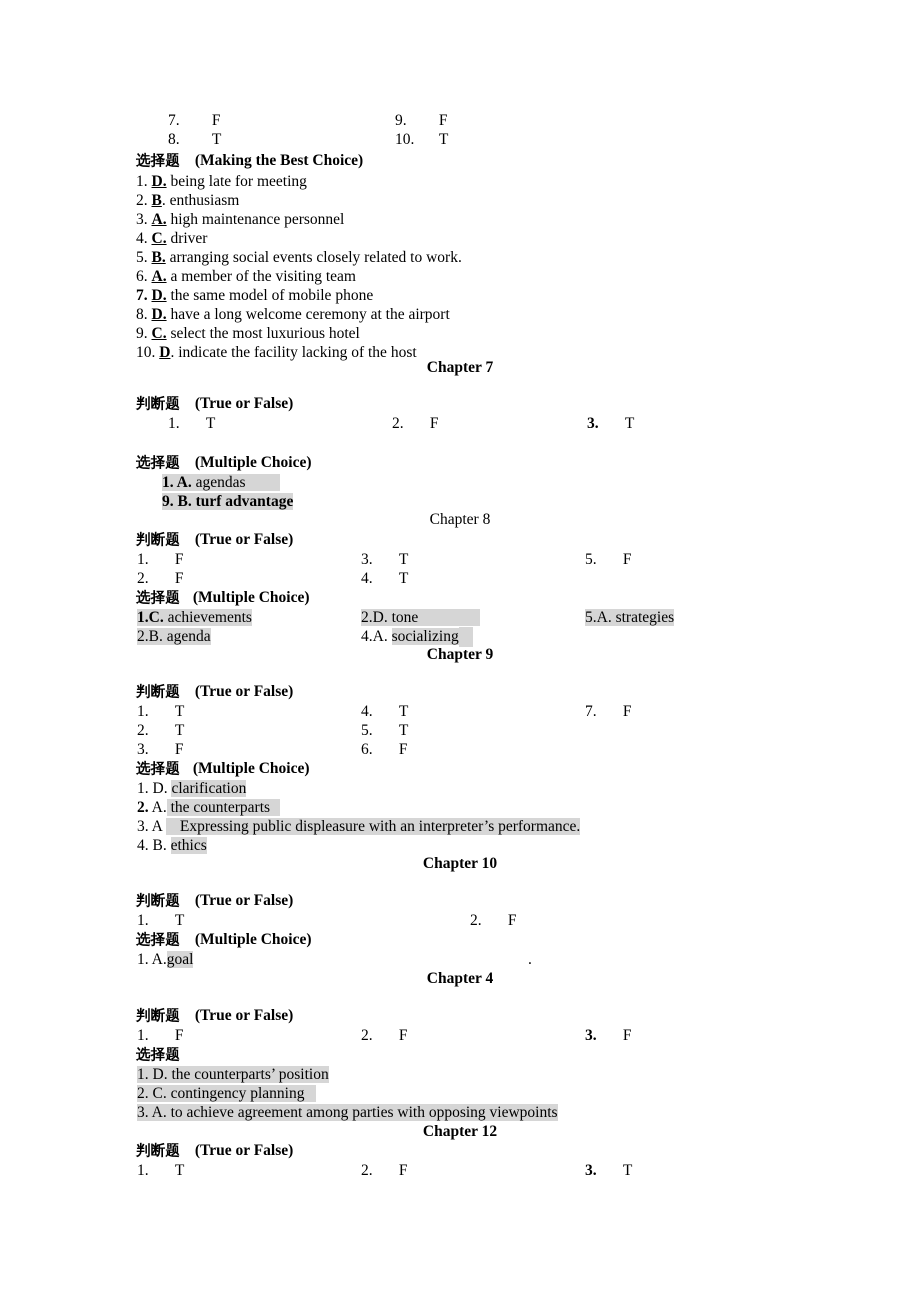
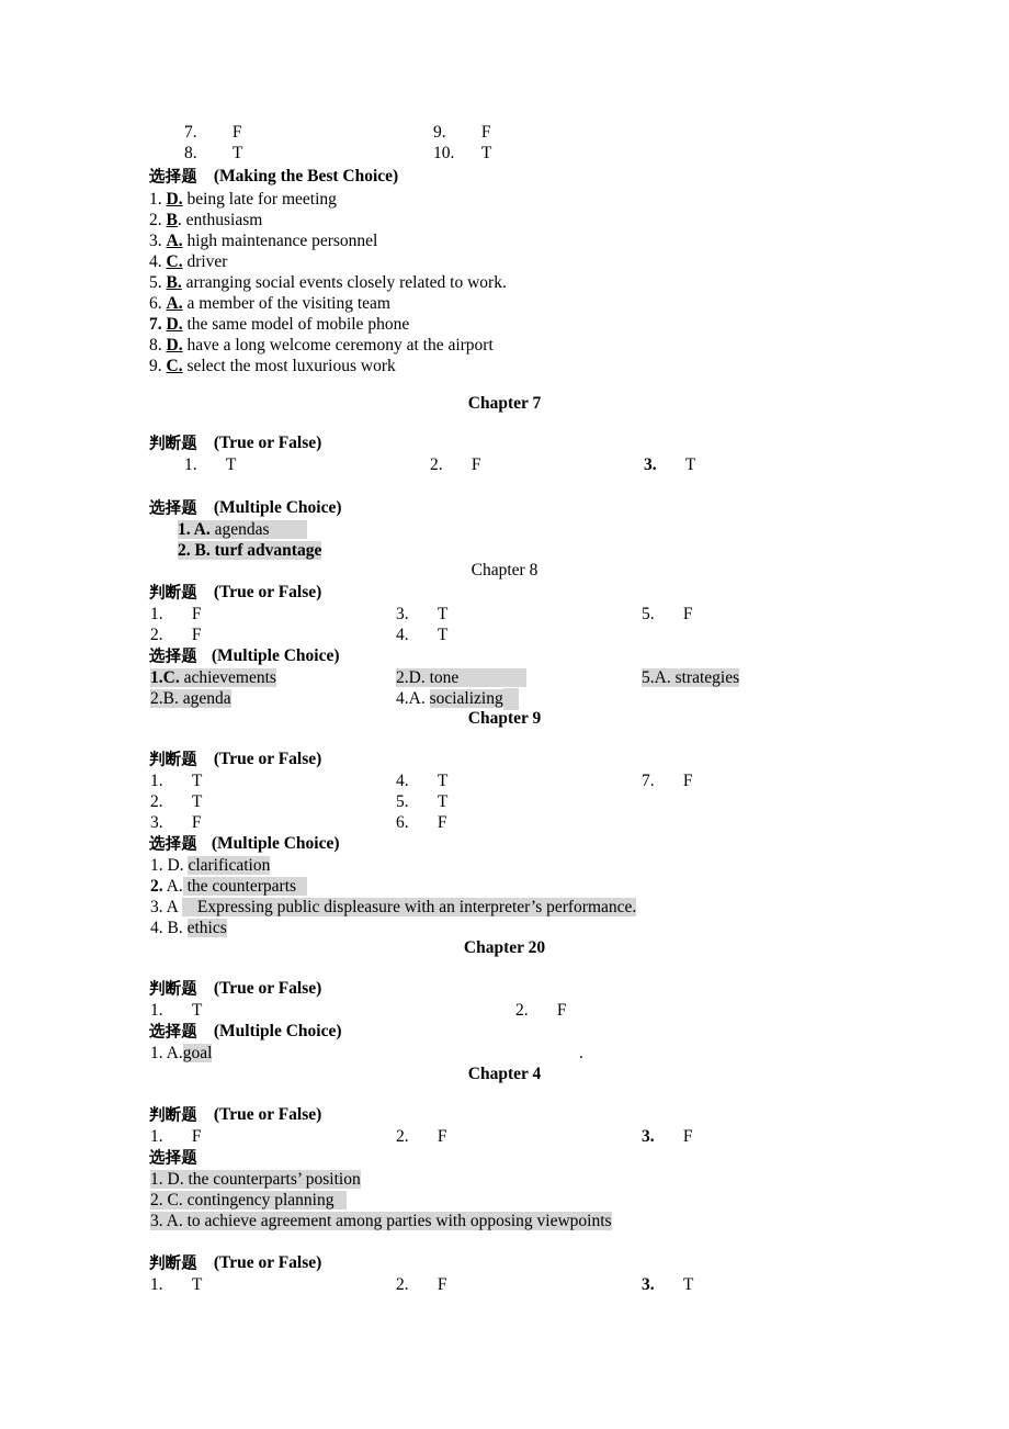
  7. F
  9. F
  8. T
  10. T
  选择题 (Making the Best Choice)
  1. D. being late for meeting
  2. B. enthusiasm
  3. A. high maintenance personnel
  4. C. driver
  5. B. arranging social events closely related to work.
  6. A. a member of the visiting team
  7. D. the same model of mobile phone
  8. D. have a long welcome ceremony at the airport
- 9. C. select the most luxurious hotel
+ 9. C. select the most luxurious work
- 10. D. indicate the facility lacking of the host
  Chapter 7
  判断题 (True or False)
  1. T
  2. F
  3. T
  选择题 (Multiple Choice)
  1. A. agendas
- 9. B. turf advantage
+ 2. B. turf advantage
  Chapter 8
  判断题 (True or False)
  1. F
  3. T
  5. F
  2. F
  4. T
  选择题 (Multiple Choice)
  1.C. achievements
  2.D. tone
  5.A. strategies
  2.B. agenda
  4.A. socializing
  Chapter 9
  判断题 (True or False)
  1. T
  4. T
  7. F
  2. T
  5. T
  3. F
  6. F
  选择题 (Multiple Choice)
  1. D. clarification
  2. A. the counterparts
  3. A Expressing public displeasure with an interpreter’s performance.
  4. B. ethics
- Chapter 10
+ Chapter 20
  判断题 (True or False)
  1. T
  2. F
  选择题 (Multiple Choice)
  1. A.goal
  .
  Chapter 4
  判断题 (True or False)
  1. F
  2. F
  3. F
  选择题
  1. D. the counterparts’ position
  2. C. contingency planning
  3. A. to achieve agreement among parties with opposing viewpoints
- Chapter 12
  判断题 (True or False)
  1. T
  2. F
  3. T
